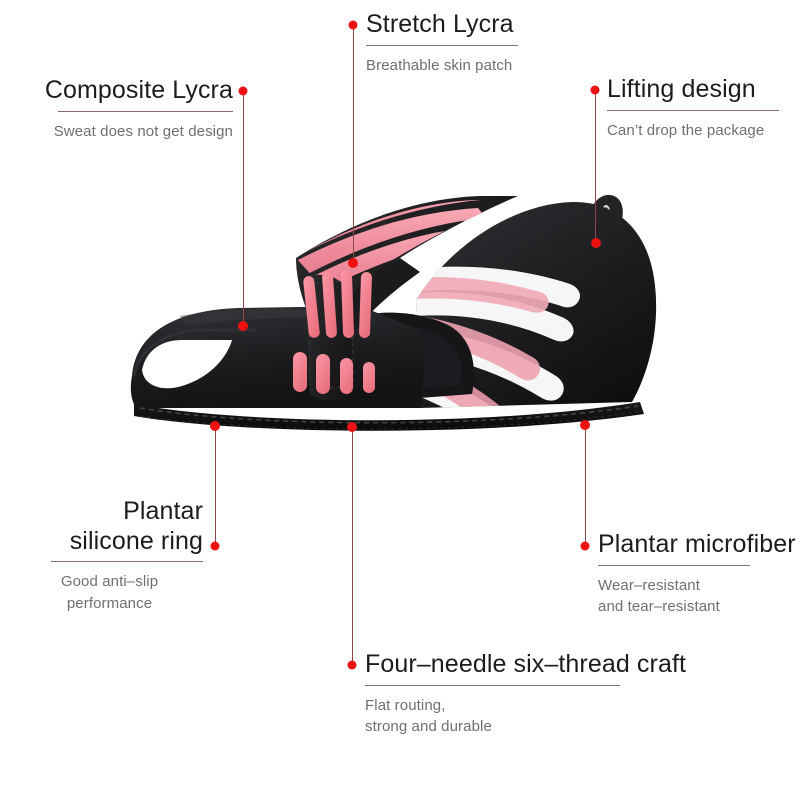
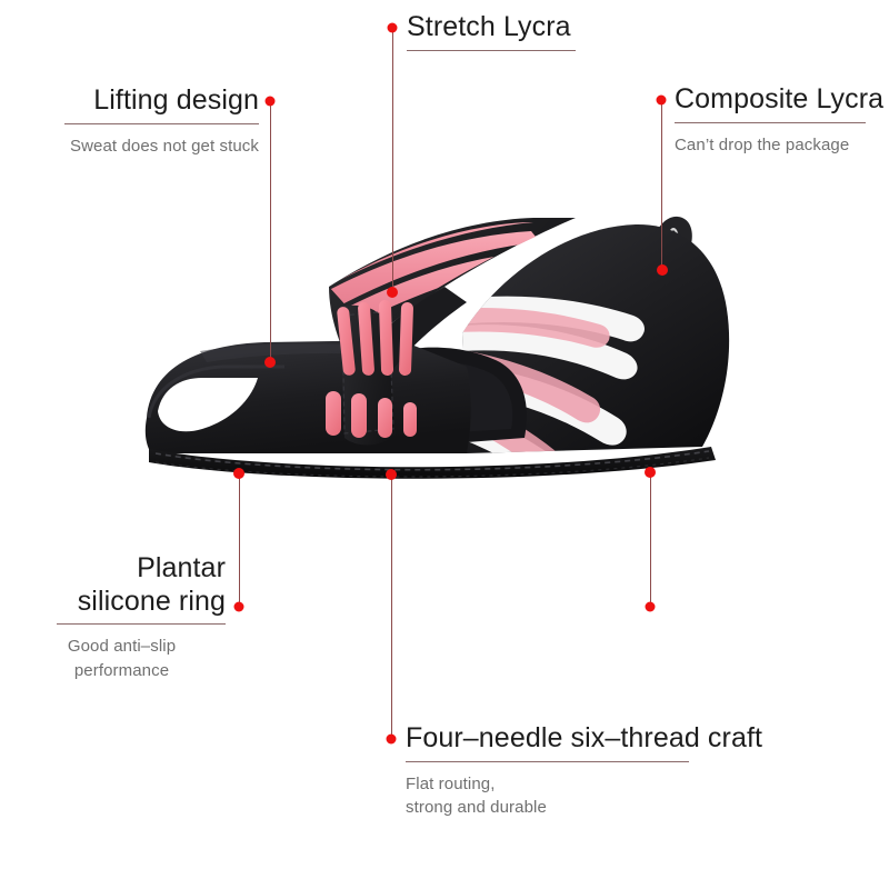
- Composite Lycra
+ Lifting design
- Sweat does not get design
+ Sweat does not get stuck
  Stretch Lycra
- Breathable skin patch
- Lifting design
+ Composite Lycra
  Can’t drop the package
  Plantar
  silicone ring
  Good anti–slip
  performance
- Plantar microfiber
- Wear–resistant
- and tear–resistant
  Four–needle six–thread craft
  Flat routing,
  strong and durable
